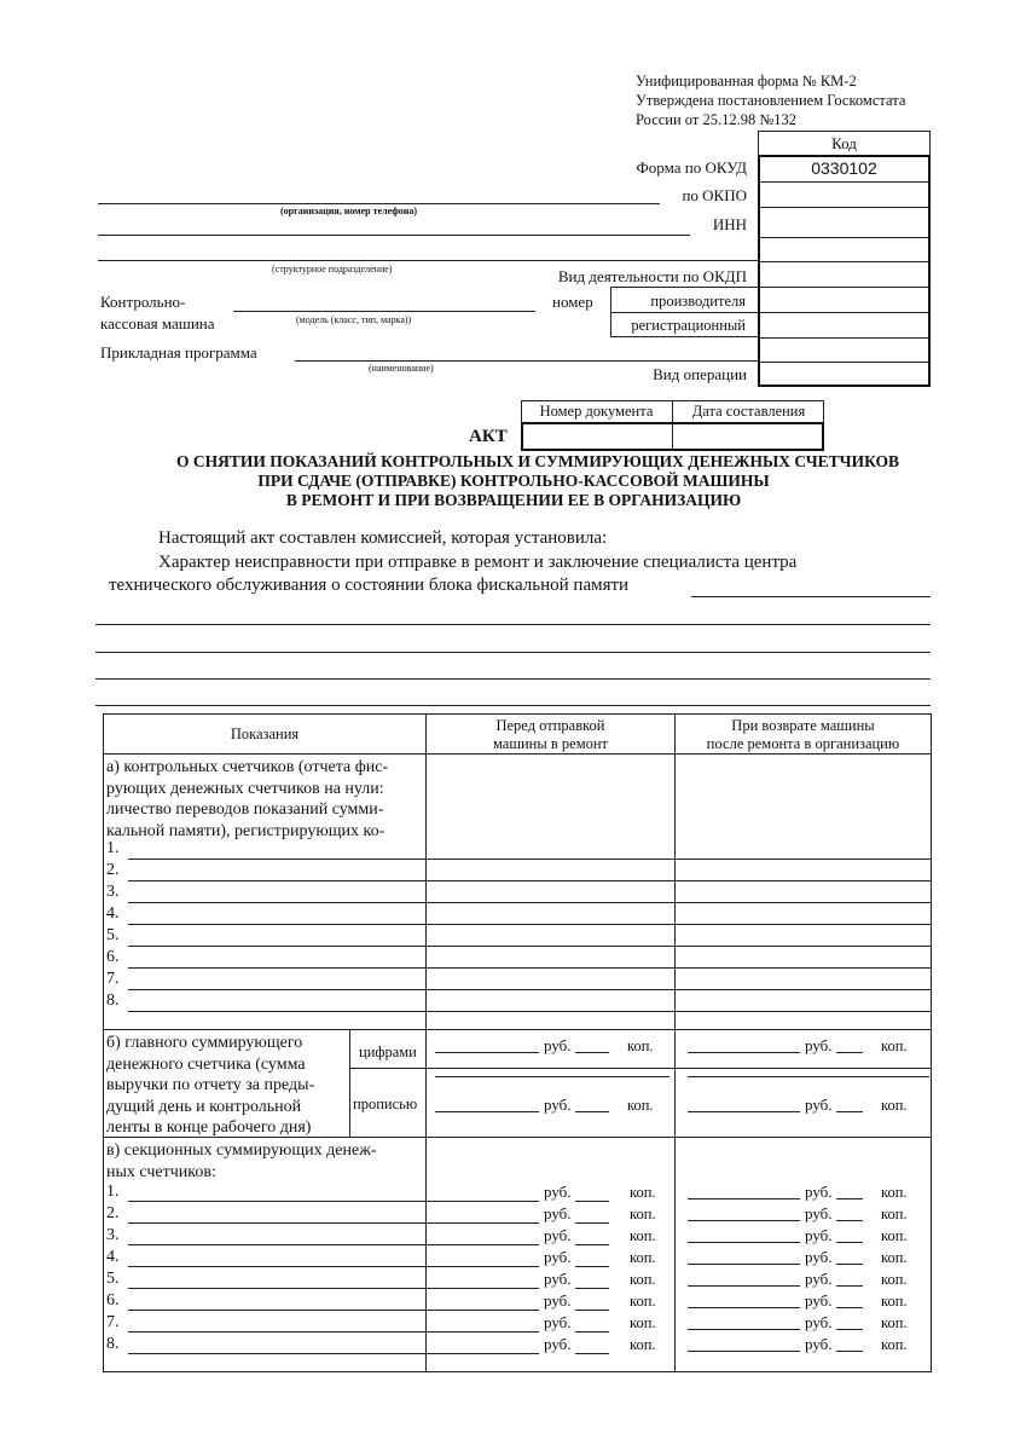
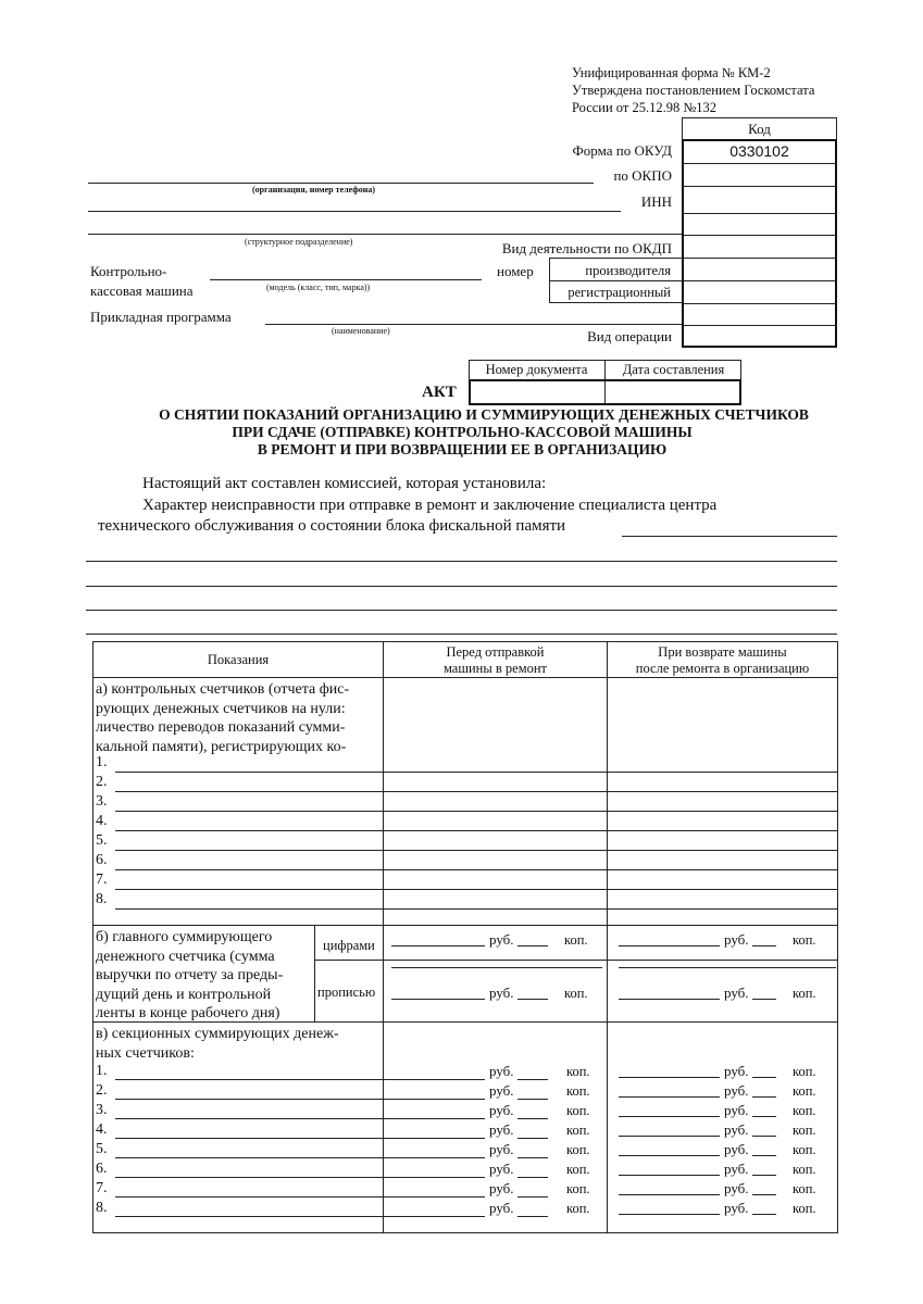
  Унифицированная форма № КМ-2
  Утверждена постановлением Госкомстата
  России от 25.12.98 №132
  Код
  0330102
  Форма по ОКУД
  по ОКПО
  ИНН
  Вид деятельности по ОКДП
  номер
  производителя
  регистрационный
  Вид операции
  (организация, номер телефона)
  (структурное подразделение)
  Контрольно-
  кассовая машина
  (модель (класс, тип, марка))
  Прикладная программа
  (наименование)
  Номер документа
  Дата составления
  АКТ
- О СНЯТИИ ПОКАЗАНИЙ КОНТРОЛЬНЫХ И СУММИРУЮЩИХ ДЕНЕЖНЫХ СЧЕТЧИКОВ
+ О СНЯТИИ ПОКАЗАНИЙ ОРГАНИЗАЦИЮ И СУММИРУЮЩИХ ДЕНЕЖНЫХ СЧЕТЧИКОВ
  ПРИ СДАЧЕ (ОТПРАВКЕ) КОНТРОЛЬНО-КАССОВОЙ МАШИНЫ
  В РЕМОНТ И ПРИ ВОЗВРАЩЕНИИ ЕЕ В ОРГАНИЗАЦИЮ
  Настоящий акт составлен комиссией, которая установила:
  Характер неисправности при отправке в ремонт и заключение специалиста центра
  технического обслуживания о состоянии блока фискальной памяти
  Показания
  Перед отправкой
  машины в ремонт
  При возврате машины
  после ремонта в организацию
  цифрами
  прописью
  а) контрольных счетчиков (отчета фис-
  рующих денежных счетчиков на нули:
  личество переводов показаний сумми-
  кальной памяти), регистрирующих ко-
  1.
  2.
  3.
  4.
  5.
  6.
  7.
  8.
  б) главного суммирующего
  денежного счетчика (сумма
  выручки по отчету за преды-
  дущий день и контрольной
  ленты в конце рабочего дня)
  руб.
  коп.
  руб.
  коп.
  руб.
  коп.
  руб.
  коп.
  в) секционных суммирующих денеж-
  ных счетчиков:
  1.
  руб.
  коп.
  руб.
  коп.
  2.
  руб.
  коп.
  руб.
  коп.
  3.
  руб.
  коп.
  руб.
  коп.
  4.
  руб.
  коп.
  руб.
  коп.
  5.
  руб.
  коп.
  руб.
  коп.
  6.
  руб.
  коп.
  руб.
  коп.
  7.
  руб.
  коп.
  руб.
  коп.
  8.
  руб.
  коп.
  руб.
  коп.
